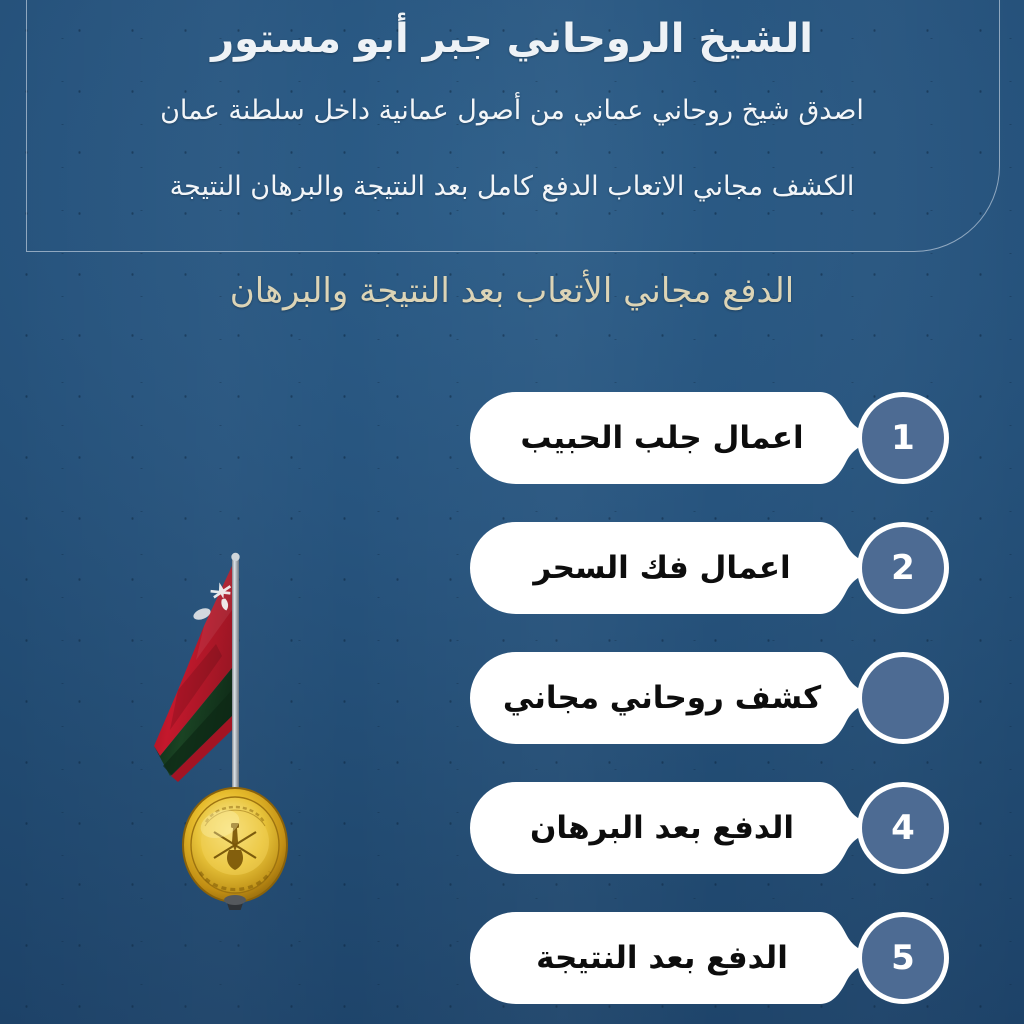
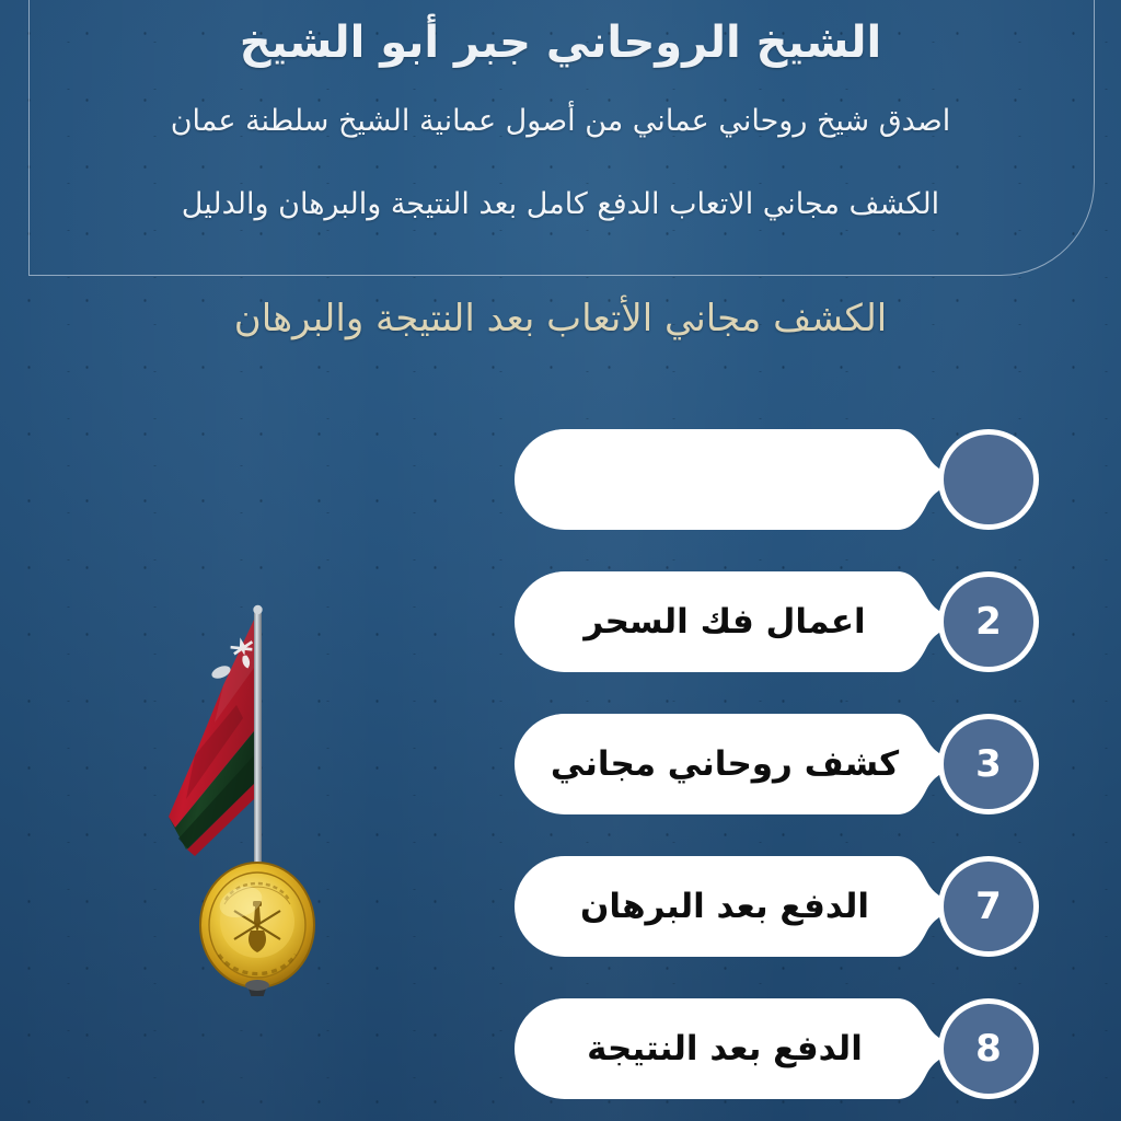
- الشيخ الروحاني جبر أبو مستور
+ الشيخ الروحاني جبر أبو الشيخ
- اصدق شيخ روحاني عماني من أصول عمانية داخل سلطنة عمان
+ اصدق شيخ روحاني عماني من أصول عمانية الشيخ سلطنة عمان
- الكشف مجاني الاتعاب الدفع كامل بعد النتيجة والبرهان النتيجة
+ الكشف مجاني الاتعاب الدفع كامل بعد النتيجة والبرهان والدليل
- الدفع مجاني الأتعاب بعد النتيجة والبرهان
+ الكشف مجاني الأتعاب بعد النتيجة والبرهان
- اعمال جلب الحبيب
- 1
  اعمال فك السحر
  2
  كشف روحاني مجاني
+ 3
  الدفع بعد البرهان
- 4
+ 7
  الدفع بعد النتيجة
- 5
+ 8
